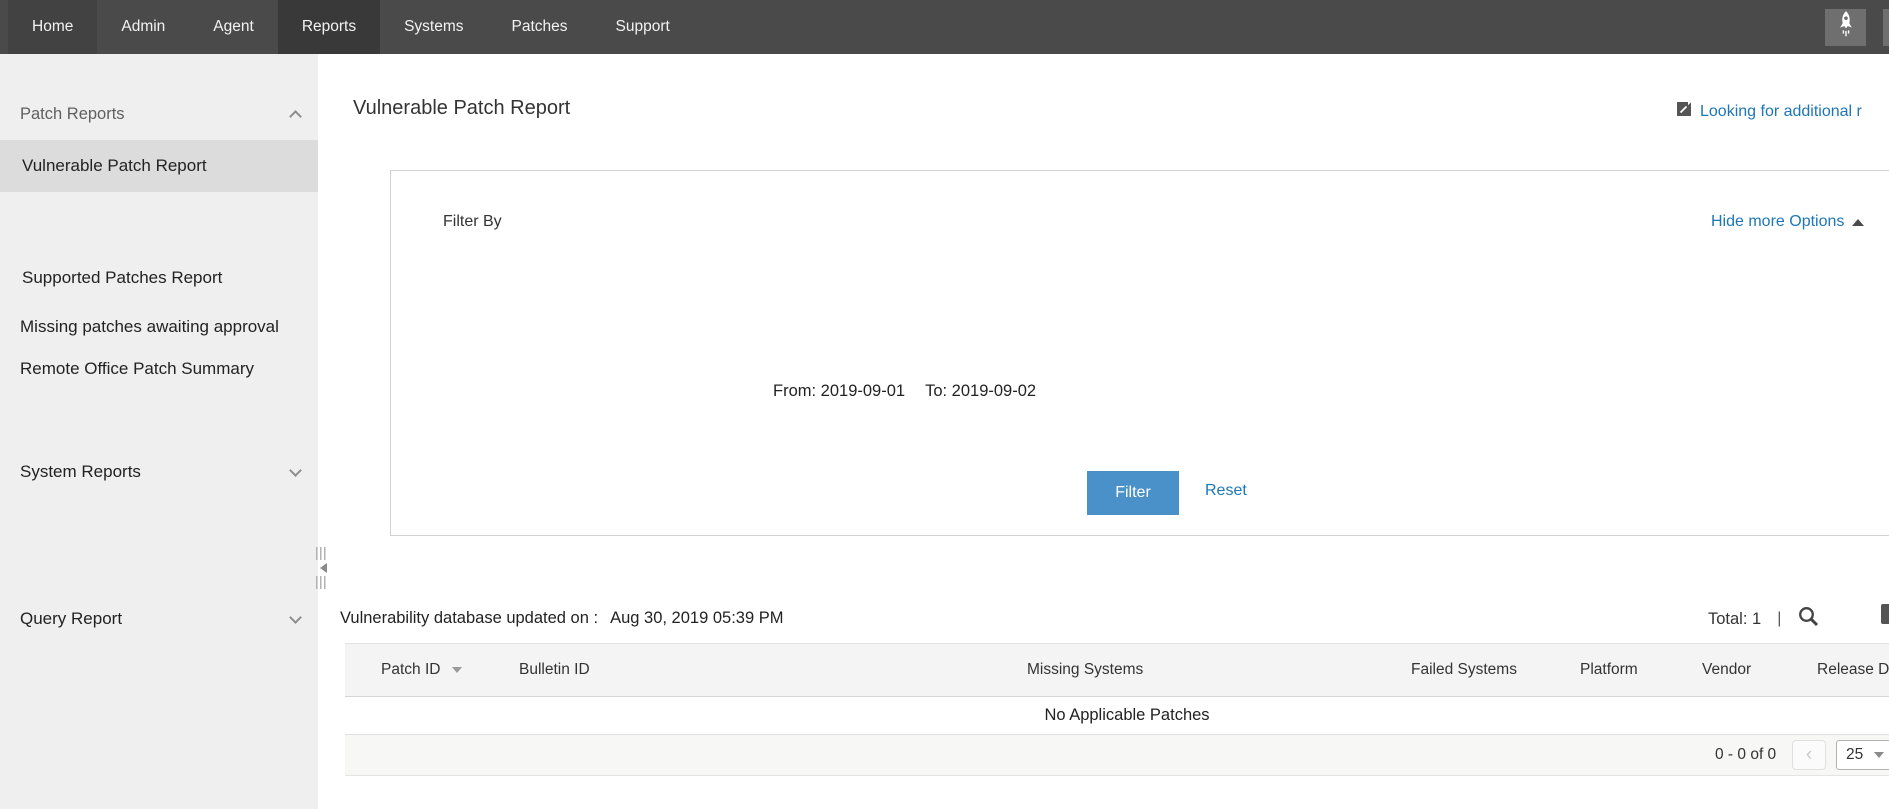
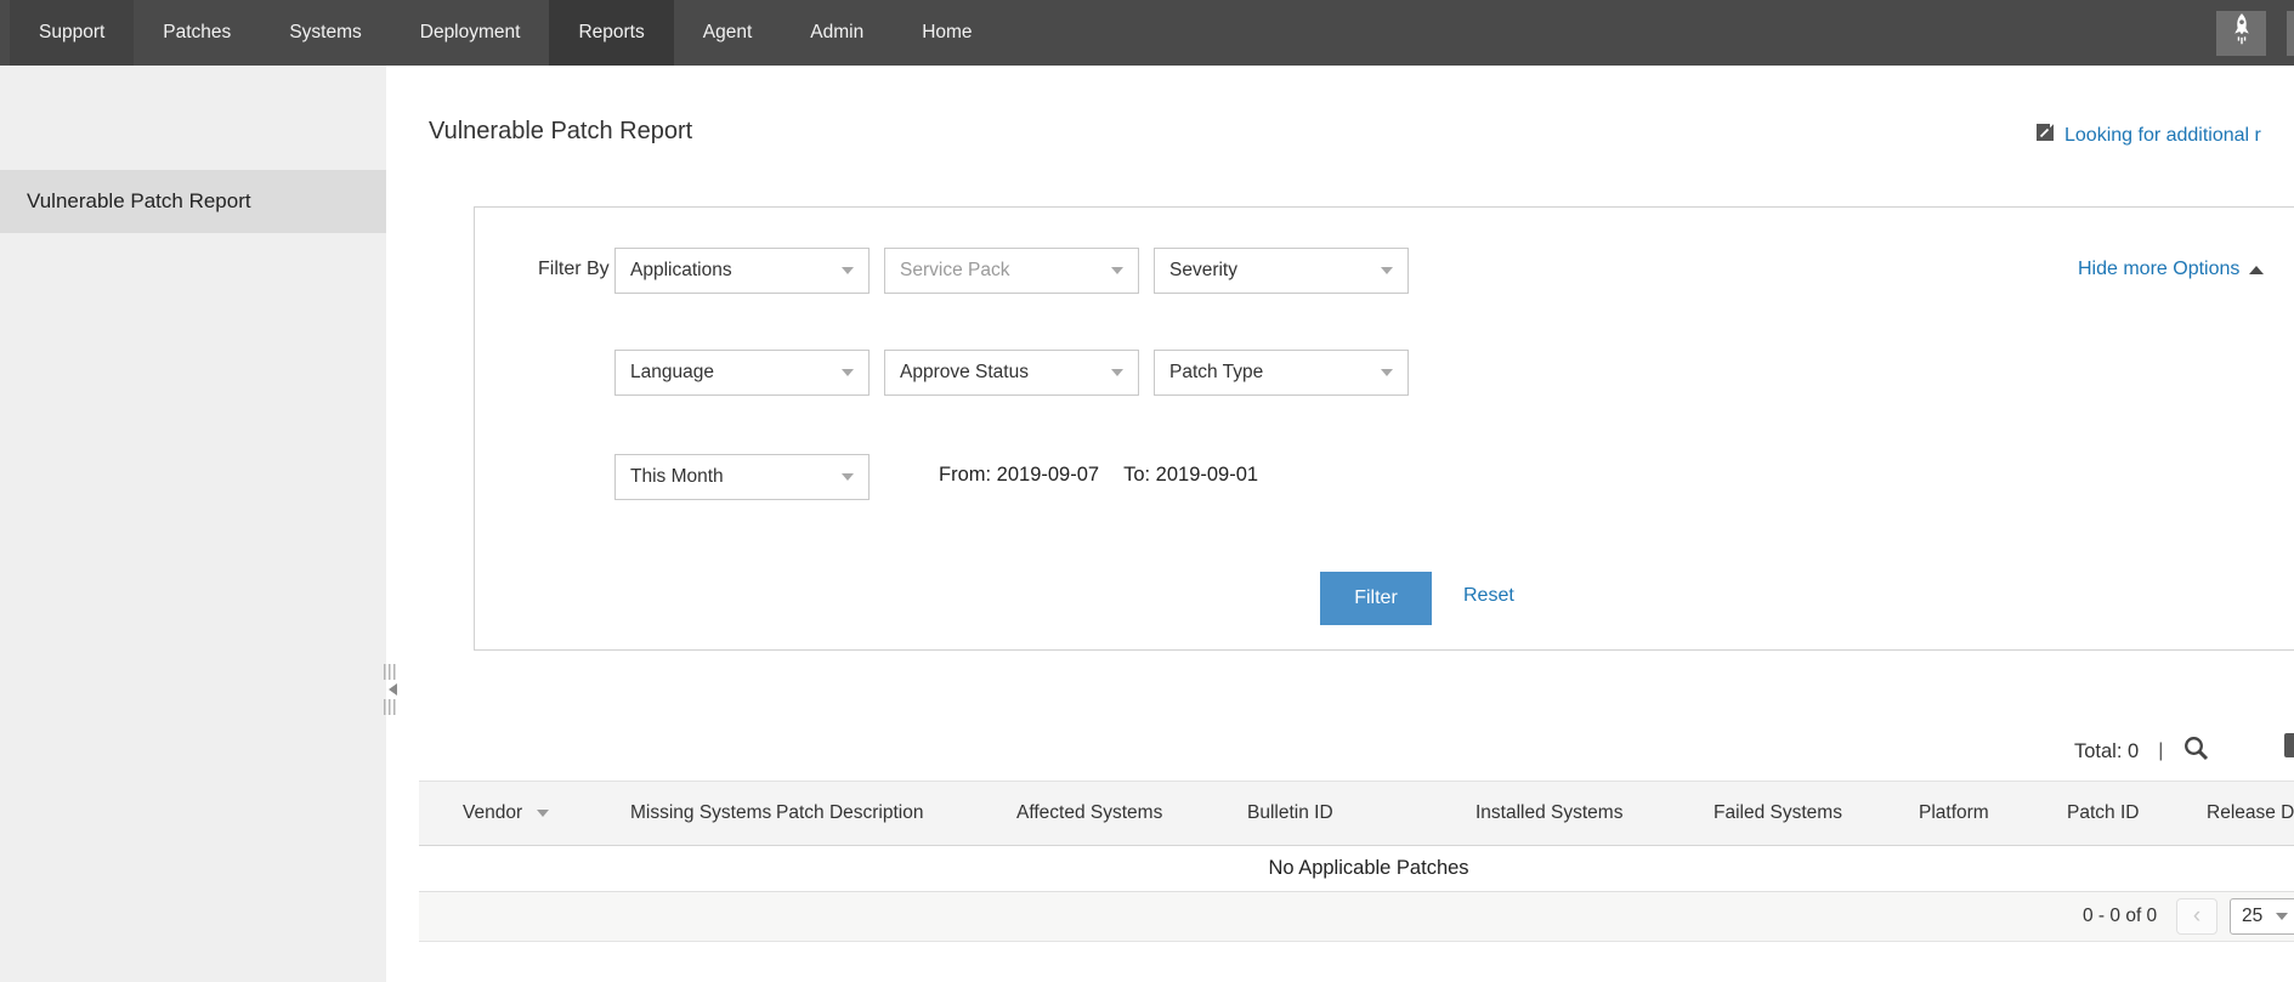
- Home
+ Support
- Admin
+ Patches
- Agent
+ Systems
+ Deployment
  Reports
- Systems
+ Agent
- Patches
+ Admin
- Support
+ Home
- Patch Reports
  Vulnerable Patch Report
- Supported Patches Report
- Missing patches awaiting approval
- Remote Office Patch Summary
- System Reports
- Query Report
  Vulnerable Patch Report
  Looking for additional r
  Filter By
+ Applications
+ Service Pack
+ Severity
+ Language
+ Approve Status
+ Patch Type
+ This Month
- From: 2019-09-01
+ From: 2019-09-07
- To: 2019-09-02
+ To: 2019-09-01
  Filter
  Reset
  Hide more Options
- Vulnerability database updated on : Aug 30, 2019 05:39 PM
- Total: 1
+ Total: 0
  |
- Patch ID
+ Vendor
- Bulletin ID
+ Missing Systems
+ Patch Description
+ Affected Systems
- Missing Systems
+ Bulletin ID
+ Installed Systems
  Failed Systems
  Platform
- Vendor
+ Patch ID
  Release D
  No Applicable Patches
  0 - 0 of 0
  ‹
  25
